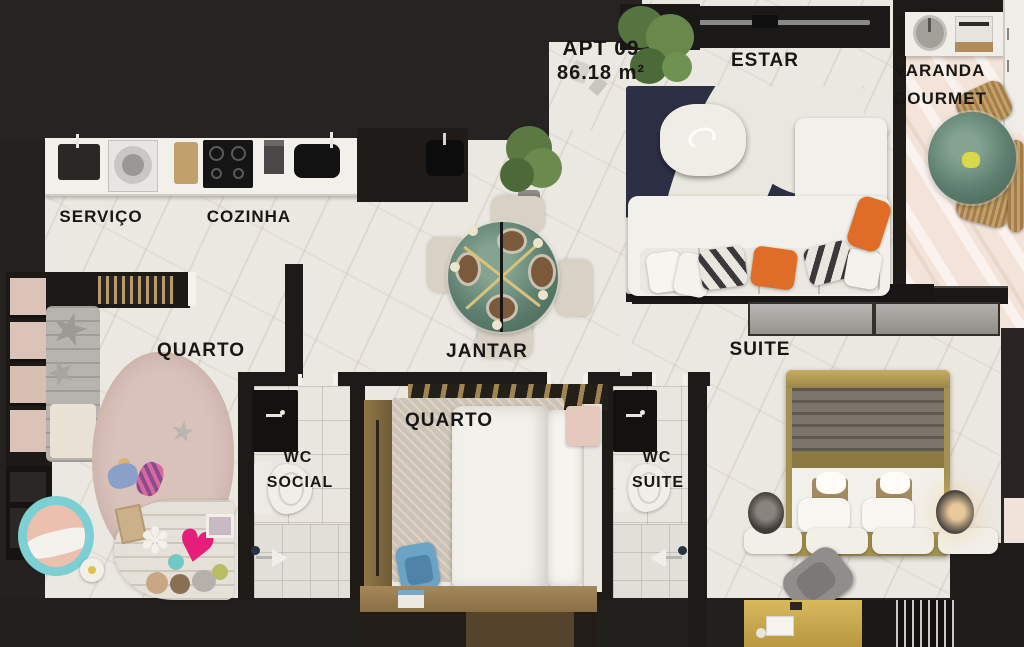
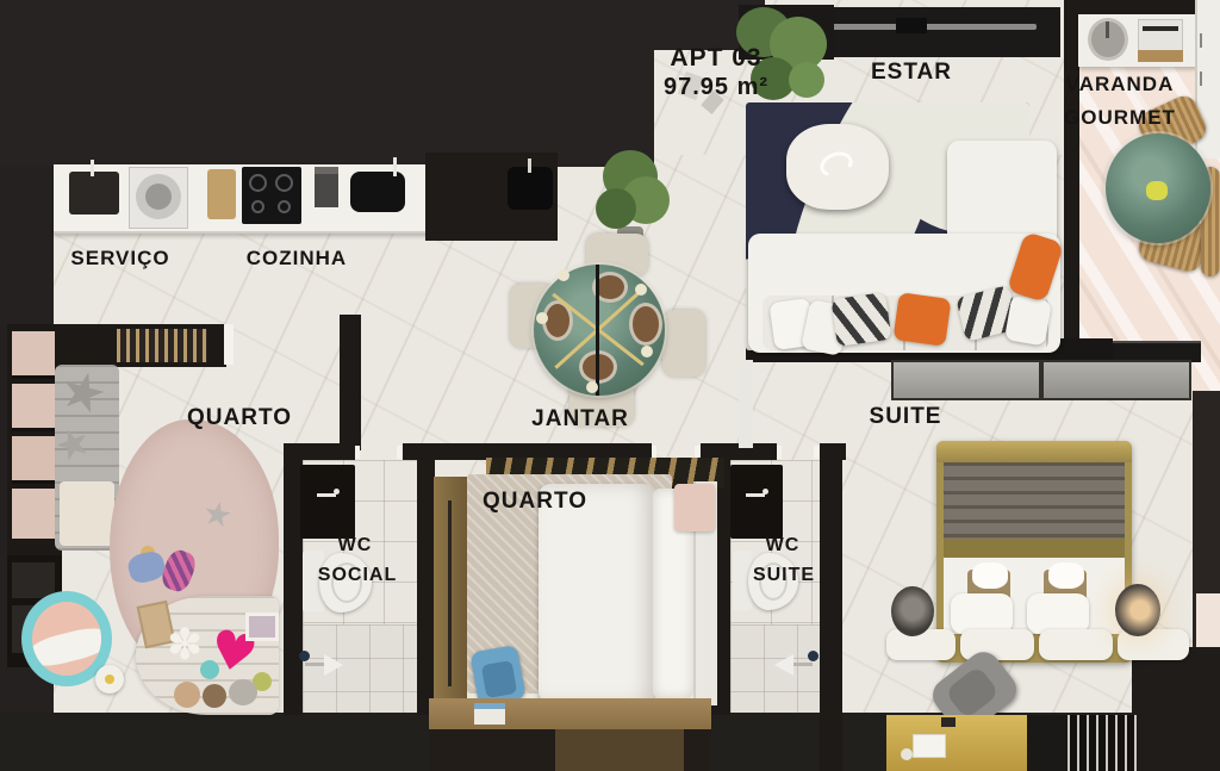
  ✽
- APT 09
+ APT 03
- 86.18 m²
+ 97.95 m²
  ESTAR
  VARANDA
  GOURMET
  SERVIÇO
  COZINHA
  QUARTO
  JANTAR
  SUITE
  WC
  SOCIAL
  QUARTO
  WC
  SUITE
